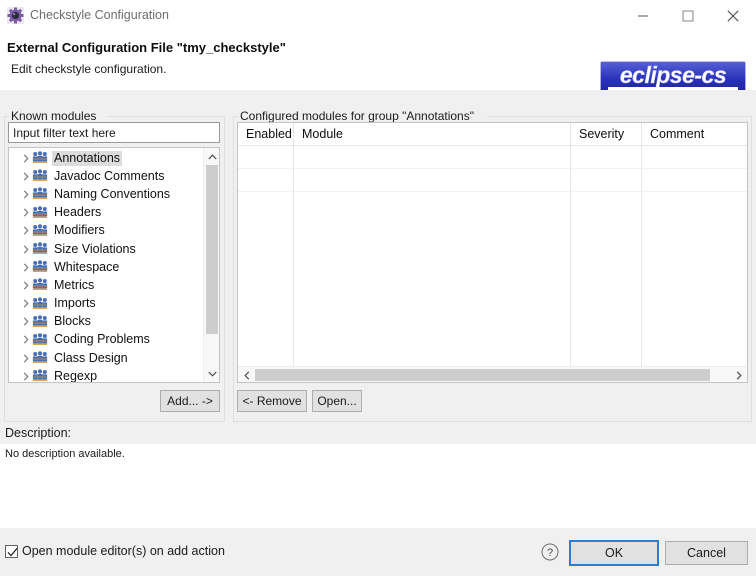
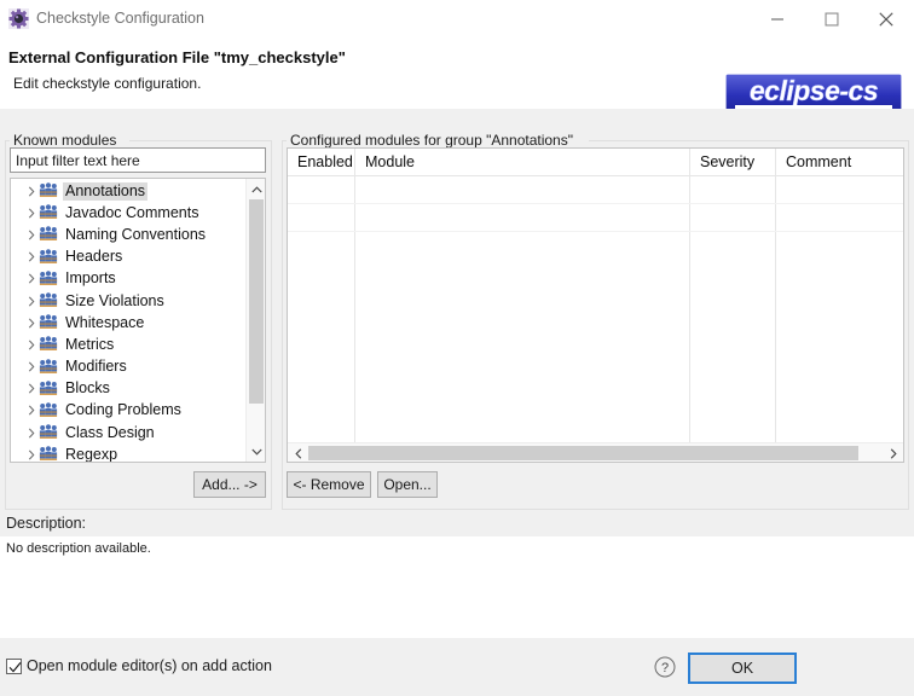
  Checkstyle Configuration
  External Configuration File "tmy_checkstyle"
  Edit checkstyle configuration.
  eclipse-cs
  Known modules
  Configured modules for group "Annotations"
  Input filter text here
  Annotations
  Javadoc Comments
  Naming Conventions
  Headers
- Modifiers
+ Imports
  Size Violations
  Whitespace
  Metrics
- Imports
+ Modifiers
  Blocks
  Coding Problems
  Class Design
  Regexp
  Enabled
  Module
  Severity
  Comment
  Add... ->
  <- Remove
  Open...
  Description:
  No description available.
  Open module editor(s) on add action
  ?
  OK
- Cancel
